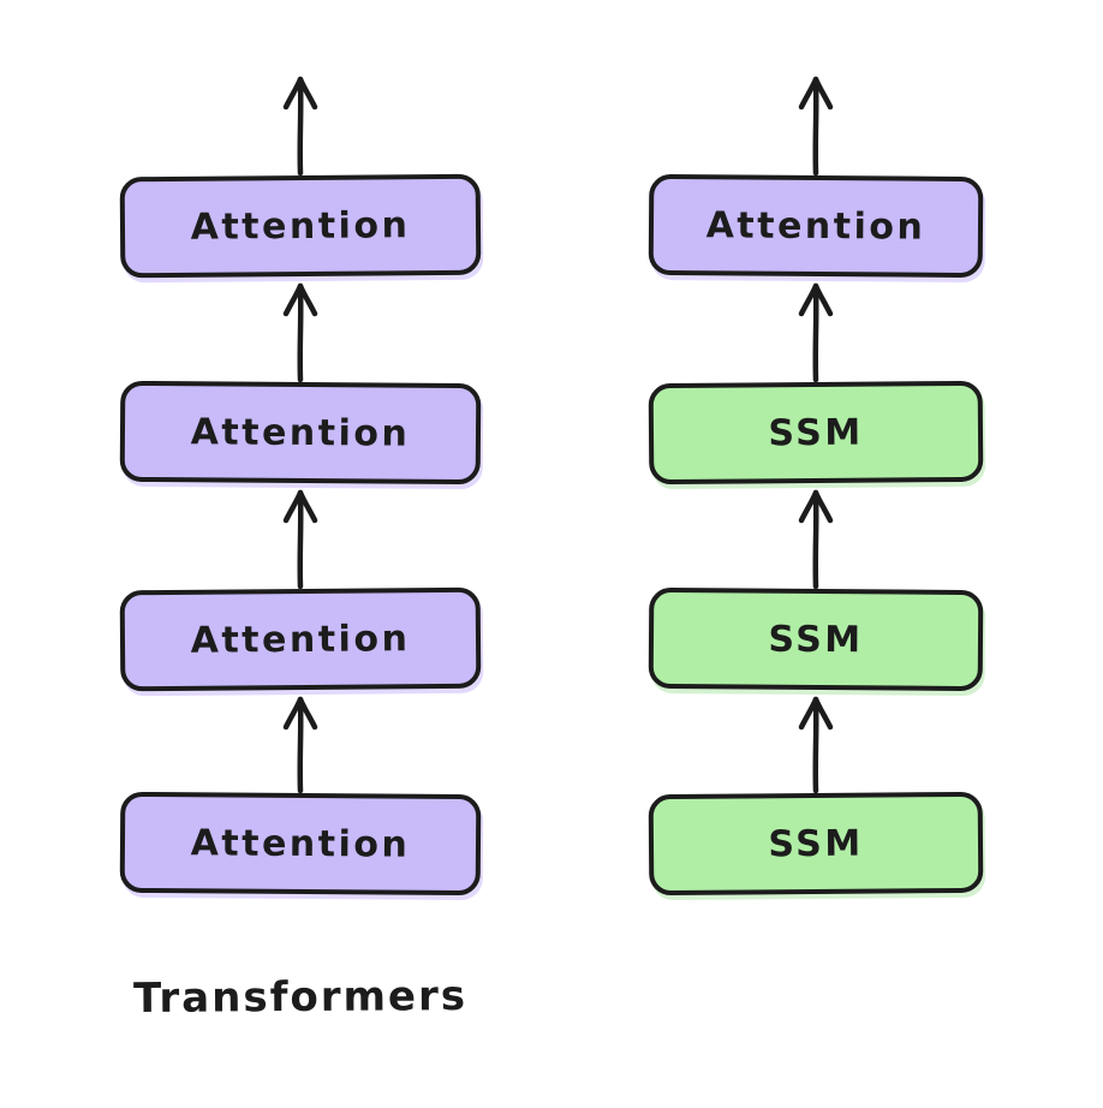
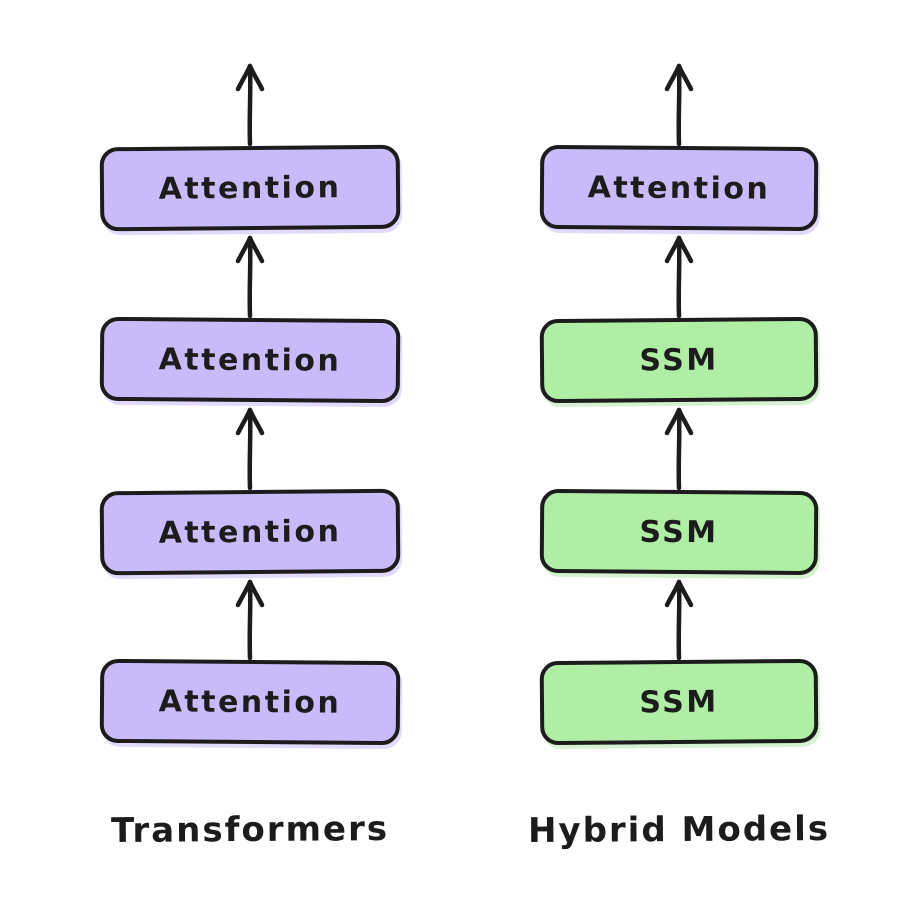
  Attention
  Attention
  Attention
  Attention
  Transformers
  Attention
  SSM
  SSM
  SSM
+ Hybrid Models
